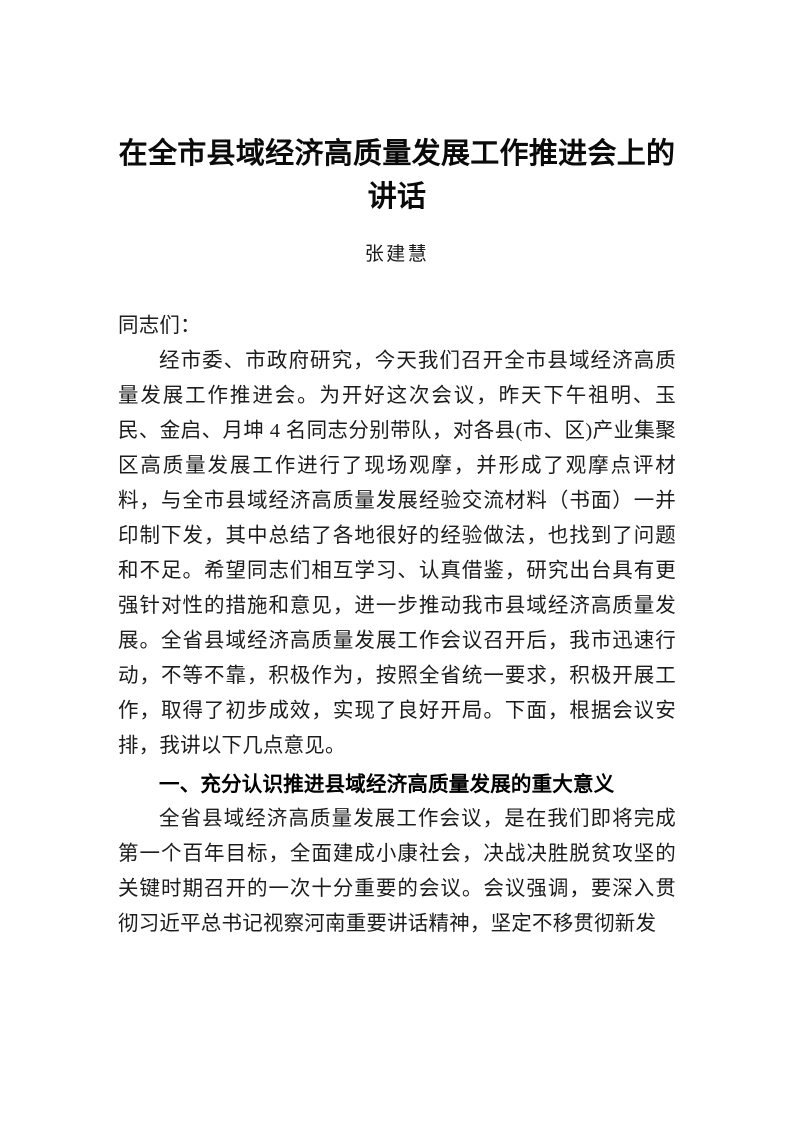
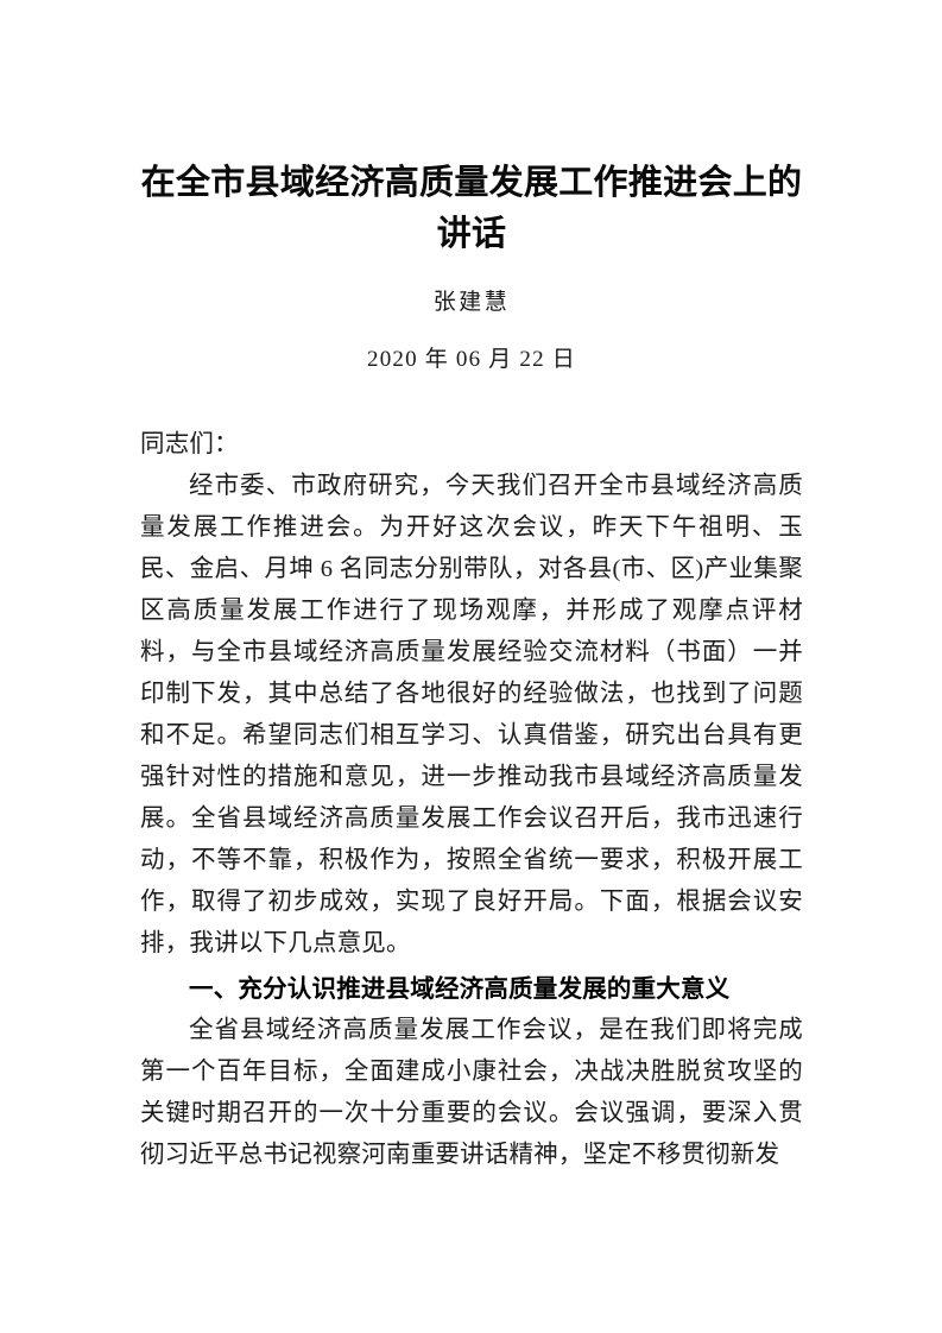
  在全市县域经济高质量发展工作推进会上的讲话
  张建慧
+ 2020 年 06 月 22 日
  同志们：
- 经市委、市政府研究，今天我们召开全市县域经济高质量发展工作推进会。为开好这次会议，昨天下午祖明、玉民、金启、月坤 4 名同志分别带队，对各县(市、区)产业集聚区高质量发展工作进行了现场观摩，并形成了观摩点评材料，与全市县域经济高质量发展经验交流材料（书面）一并印制下发，其中总结了各地很好的经验做法，也找到了问题和不足。希望同志们相互学习、认真借鉴，研究出台具有更强针对性的措施和意见，进一步推动我市县域经济高质量发展。全省县域经济高质量发展工作会议召开后，我市迅速行动，不等不靠，积极作为，按照全省统一要求，积极开展工作，取得了初步成效，实现了良好开局。下面，根据会议安排，我讲以下几点意见。
+ 经市委、市政府研究，今天我们召开全市县域经济高质量发展工作推进会。为开好这次会议，昨天下午祖明、玉民、金启、月坤 6 名同志分别带队，对各县(市、区)产业集聚区高质量发展工作进行了现场观摩，并形成了观摩点评材料，与全市县域经济高质量发展经验交流材料（书面）一并印制下发，其中总结了各地很好的经验做法，也找到了问题和不足。希望同志们相互学习、认真借鉴，研究出台具有更强针对性的措施和意见，进一步推动我市县域经济高质量发展。全省县域经济高质量发展工作会议召开后，我市迅速行动，不等不靠，积极作为，按照全省统一要求，积极开展工作，取得了初步成效，实现了良好开局。下面，根据会议安排，我讲以下几点意见。
  一、充分认识推进县域经济高质量发展的重大意义
  全省县域经济高质量发展工作会议，是在我们即将完成第一个百年目标，全面建成小康社会，决战决胜脱贫攻坚的关键时期召开的一次十分重要的会议。会议强调，要深入贯彻习近平总书记视察河南重要讲话精神，坚定不移贯彻新发
